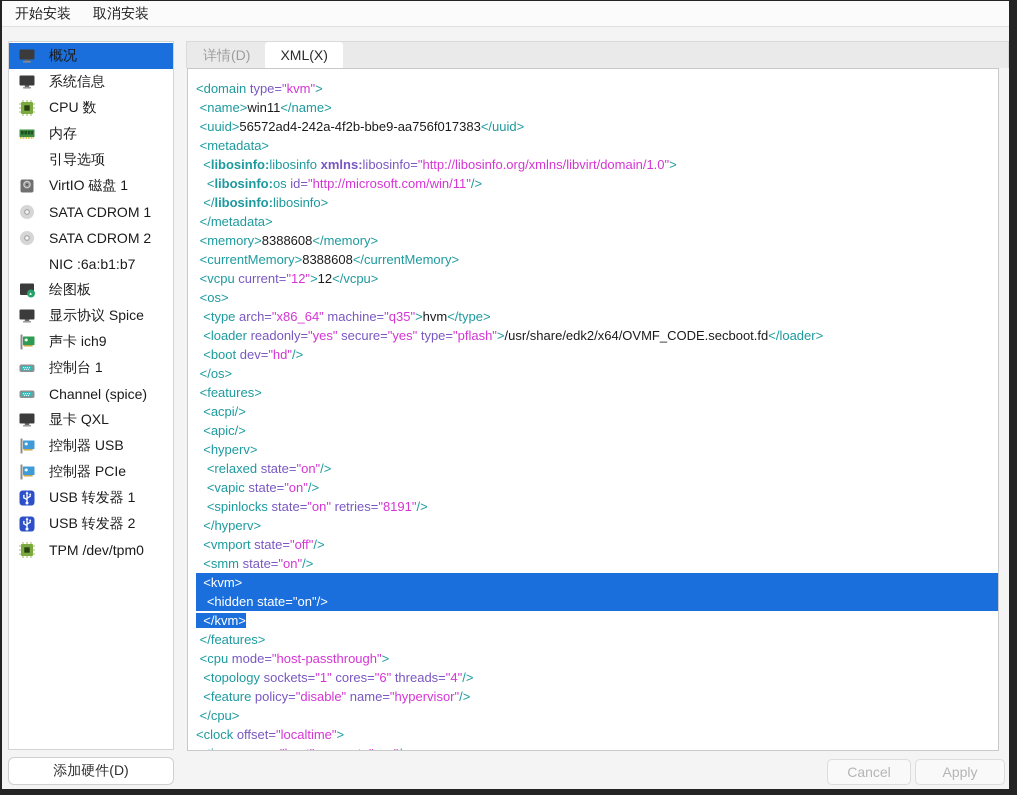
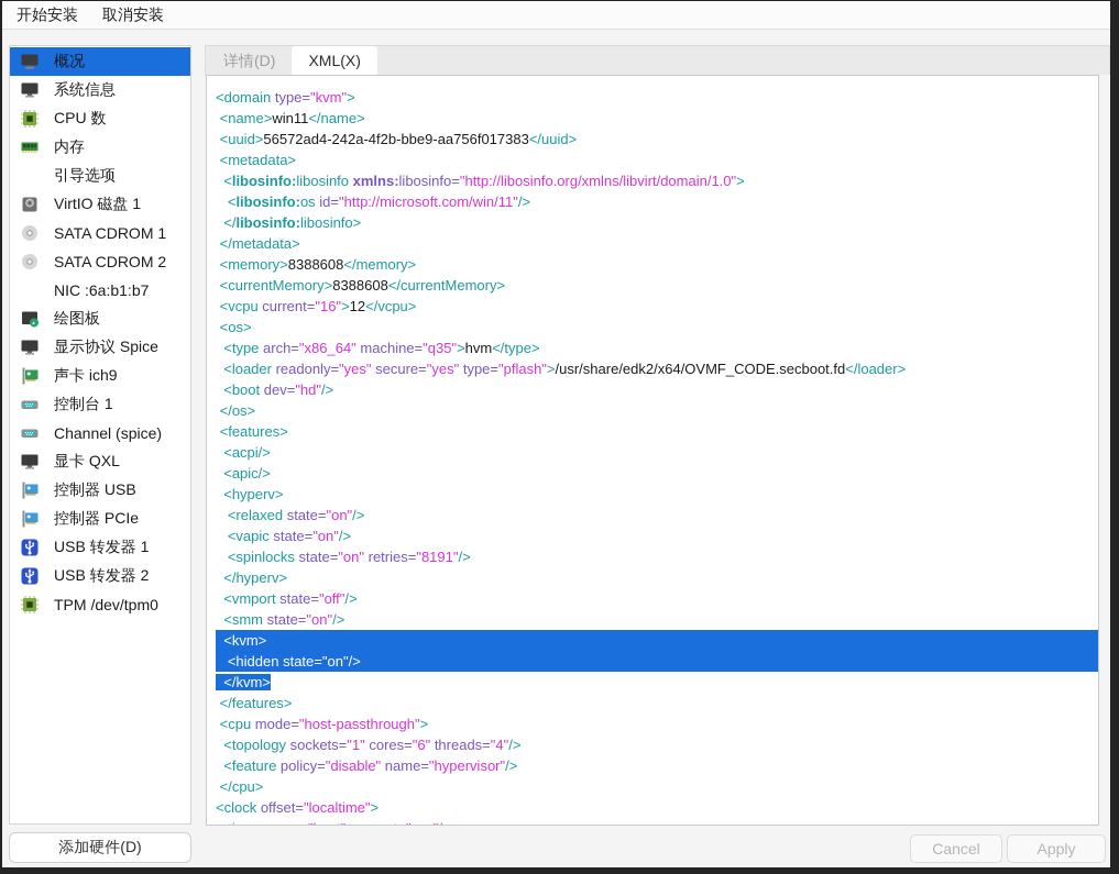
  开始安装
  取消安装
  概况
  系统信息
  CPU 数
  内存
  引导选项
  VirtIO 磁盘 1
  SATA CDROM 1
  SATA CDROM 2
  NIC :6a:b1:b7
  绘图板
  显示协议 Spice
  声卡 ich9
  控制台 1
  Channel (spice)
  显卡 QXL
  控制器 USB
  控制器 PCIe
  USB 转发器 1
  USB 转发器 2
  TPM /dev/tpm0
  添加硬件(D)
  详情(D)
  XML(X)
  <domain type="kvm">
  <name>win11</name>
  <uuid>56572ad4-242a-4f2b-bbe9-aa756f017383</uuid>
  <metadata>
  <libosinfo:libosinfo xmlns:libosinfo="http://libosinfo.org/xmlns/libvirt/domain/1.0">
  <libosinfo:os id="http://microsoft.com/win/11"/>
  </libosinfo:libosinfo>
  </metadata>
  <memory>8388608</memory>
  <currentMemory>8388608</currentMemory>
- <vcpu current="12">12</vcpu>
+ <vcpu current="16">12</vcpu>
  <os>
  <type arch="x86_64" machine="q35">hvm</type>
  <loader readonly="yes" secure="yes" type="pflash">/usr/share/edk2/x64/OVMF_CODE.secboot.fd</loader>
  <boot dev="hd"/>
  </os>
  <features>
  <acpi/>
  <apic/>
  <hyperv>
  <relaxed state="on"/>
  <vapic state="on"/>
  <spinlocks state="on" retries="8191"/>
  </hyperv>
  <vmport state="off"/>
  <smm state="on"/>
  <kvm>
  <hidden state="on"/>
  </kvm>
  </features>
  <cpu mode="host-passthrough">
  <topology sockets="1" cores="6" threads="4"/>
  <feature policy="disable" name="hypervisor"/>
  </cpu>
  <clock offset="localtime">
  Cancel
  Apply
